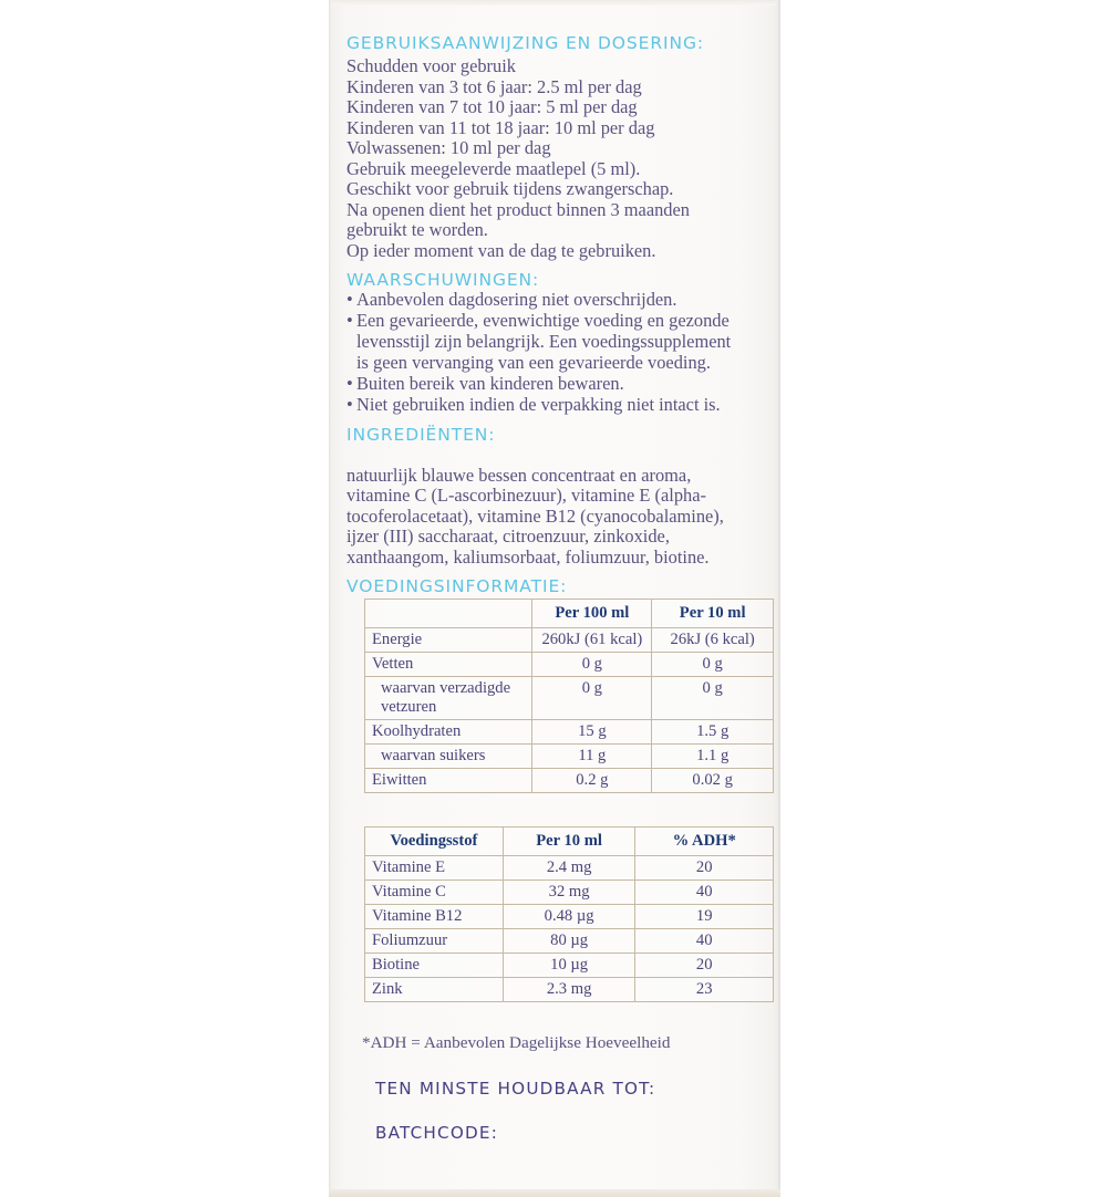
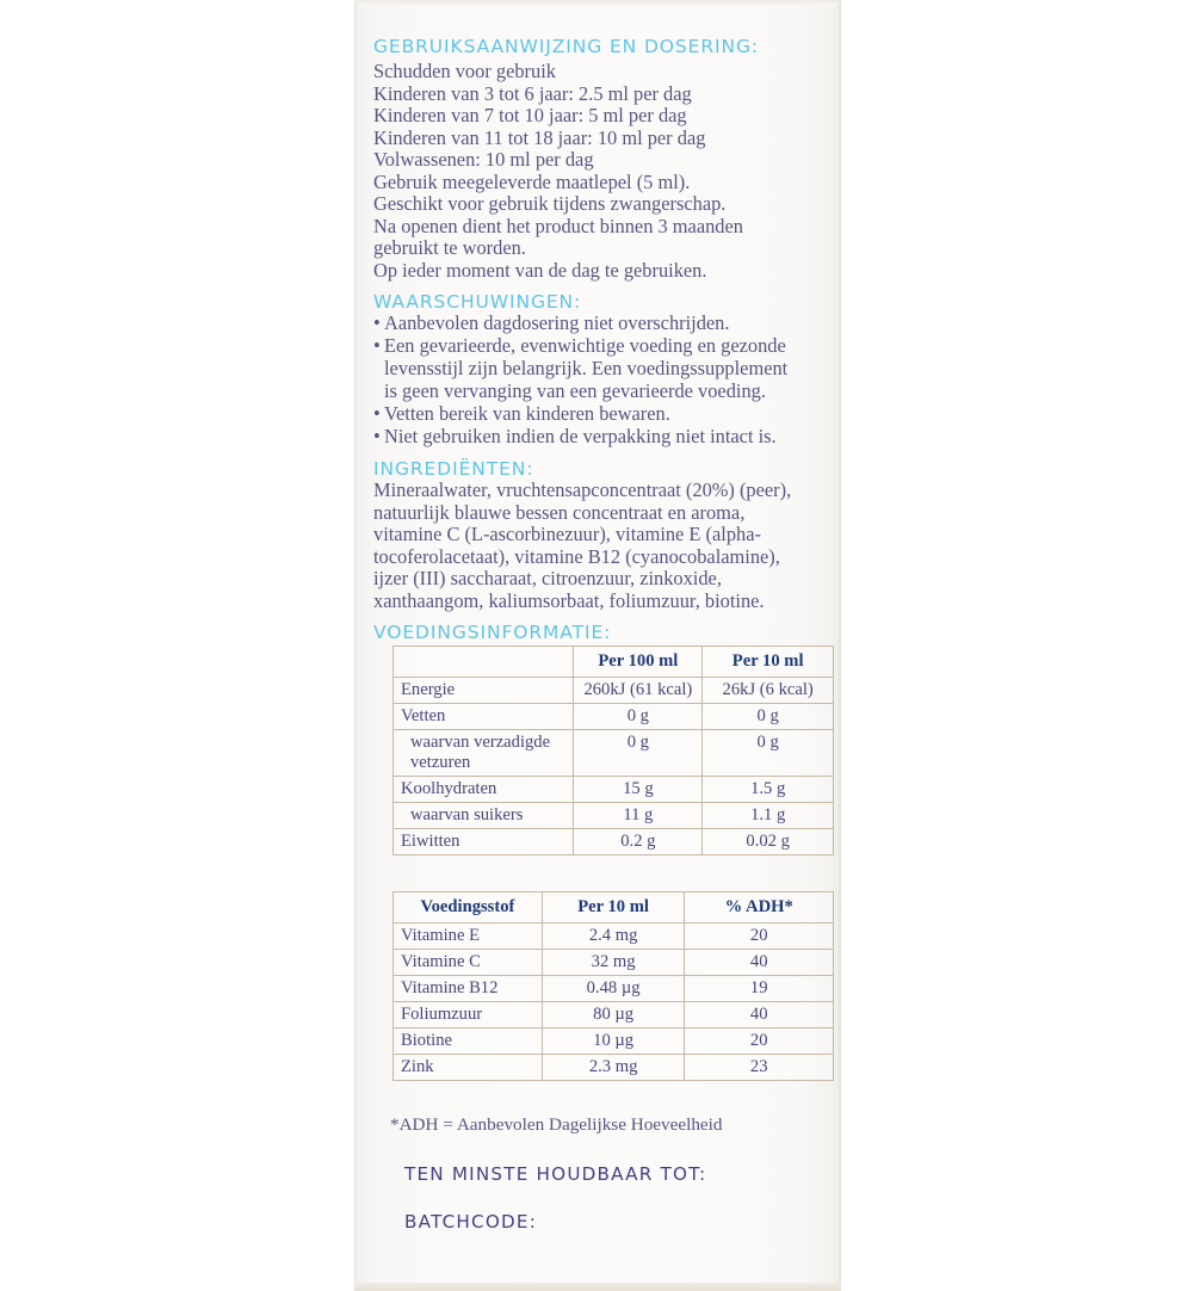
  GEBRUIKSAANWIJZING EN DOSERING:
  Schudden voor gebruik
  Kinderen van 3 tot 6 jaar: 2.5 ml per dag
  Kinderen van 7 tot 10 jaar: 5 ml per dag
  Kinderen van 11 tot 18 jaar: 10 ml per dag
  Volwassenen: 10 ml per dag
  Gebruik meegeleverde maatlepel (5 ml).
  Geschikt voor gebruik tijdens zwangerschap.
  Na openen dient het product binnen 3 maanden
  gebruikt te worden.
  Op ieder moment van de dag te gebruiken.
  WAARSCHUWINGEN:
  •
  Aanbevolen dagdosering niet overschrijden.
  •
  Een gevarieerde, evenwichtige voeding en gezonde
  levensstijl zijn belangrijk. Een voedingssupplement
  is geen vervanging van een gevarieerde voeding.
  •
- Buiten bereik van kinderen bewaren.
+ Vetten bereik van kinderen bewaren.
  •
  Niet gebruiken indien de verpakking niet intact is.
  INGREDIËNTEN:
+ Mineraalwater, vruchtensapconcentraat (20%) (peer),
  natuurlijk blauwe bessen concentraat en aroma,
  vitamine C (L-ascorbinezuur), vitamine E (alpha-
  tocoferolacetaat), vitamine B12 (cyanocobalamine),
  ijzer (III) saccharaat, citroenzuur, zinkoxide,
  xanthaangom, kaliumsorbaat, foliumzuur, biotine.
  VOEDINGSINFORMATIE:
  	Per 100 ml	Per 10 ml
  Energie	260kJ (61 kcal)	26kJ (6 kcal)
  Vetten	0 g	0 g
  waarvan verzadigde vetzuren	0 g	0 g
  Koolhydraten	15 g	1.5 g
  waarvan suikers	11 g	1.1 g
  Eiwitten	0.2 g	0.02 g
  Voedingsstof	Per 10 ml	% ADH*
  Vitamine E	2.4 mg	20
  Vitamine C	32 mg	40
  Vitamine B12	0.48 µg	19
  Foliumzuur	80 µg	40
  Biotine	10 µg	20
  Zink	2.3 mg	23
  *ADH = Aanbevolen Dagelijkse Hoeveelheid
  TEN MINSTE HOUDBAAR TOT:
  BATCHCODE:
